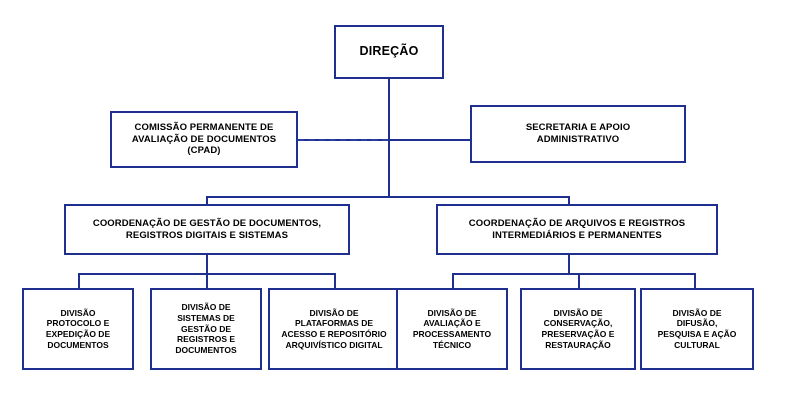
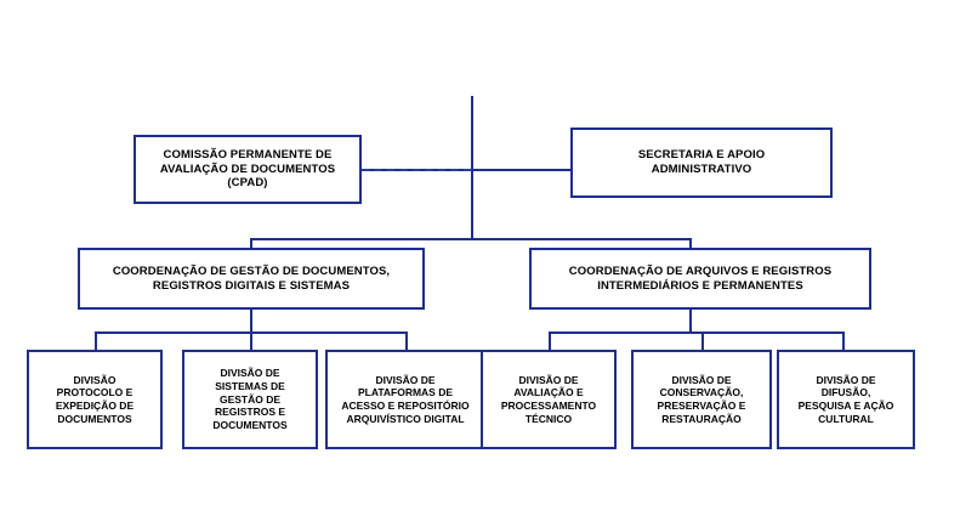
- DIREÇÃO
  COMISSÃO PERMANENTE DE
  AVALIAÇÃO DE DOCUMENTOS
  (CPAD)
  SECRETARIA E APOIO
  ADMINISTRATIVO
  COORDENAÇÃO DE GESTÃO DE DOCUMENTOS,
  REGISTROS DIGITAIS E SISTEMAS
  COORDENAÇÃO DE ARQUIVOS E REGISTROS
  INTERMEDIÁRIOS E PERMANENTES
  DIVISÃO
  PROTOCOLO E
  EXPEDIÇÃO DE
  DOCUMENTOS
  DIVISÃO DE
  SISTEMAS DE
  GESTÃO DE
  REGISTROS E
  DOCUMENTOS
  DIVISÃO DE
  PLATAFORMAS DE
  ACESSO E REPOSITÓRIO
  ARQUIVÍSTICO DIGITAL
  DIVISÃO DE
  AVALIAÇÃO E
  PROCESSAMENTO
  TÉCNICO
  DIVISÃO DE
  CONSERVAÇÃO,
  PRESERVAÇÃO E
  RESTAURAÇÃO
  DIVISÃO DE
  DIFUSÃO,
  PESQUISA E AÇÃO
  CULTURAL
